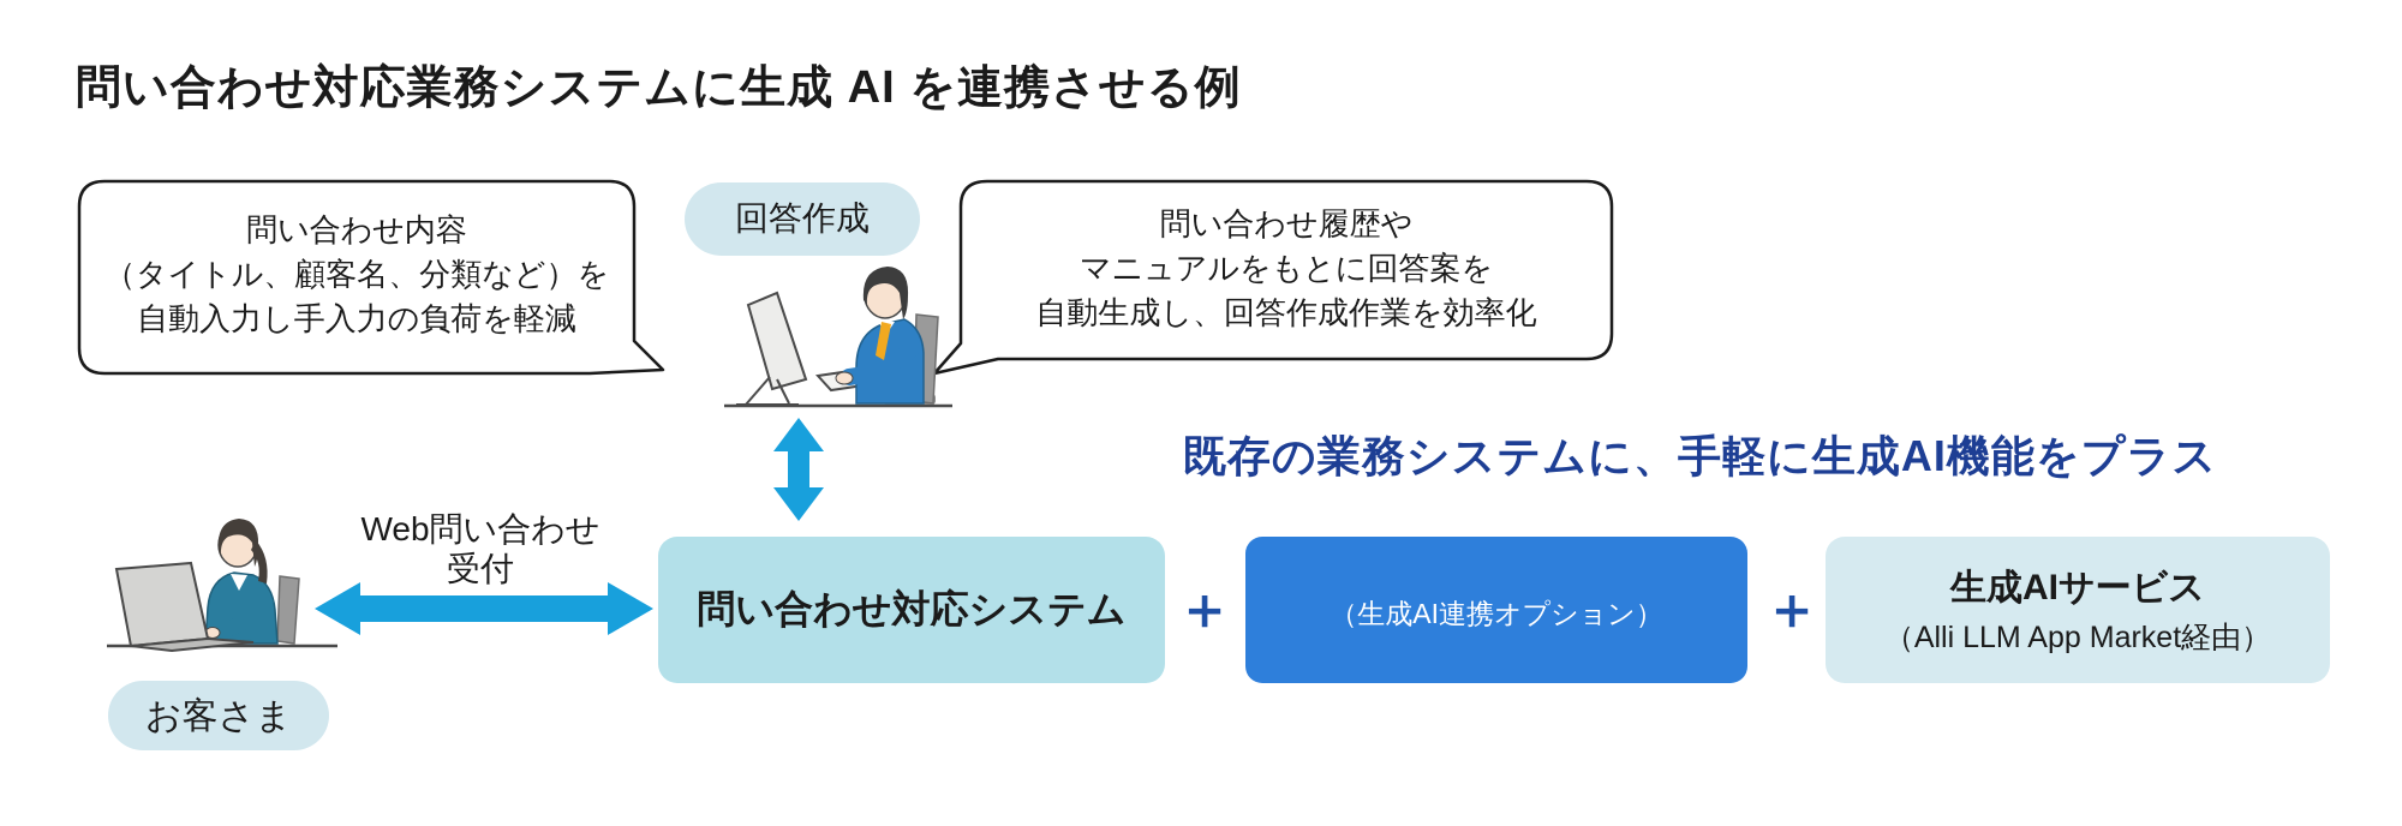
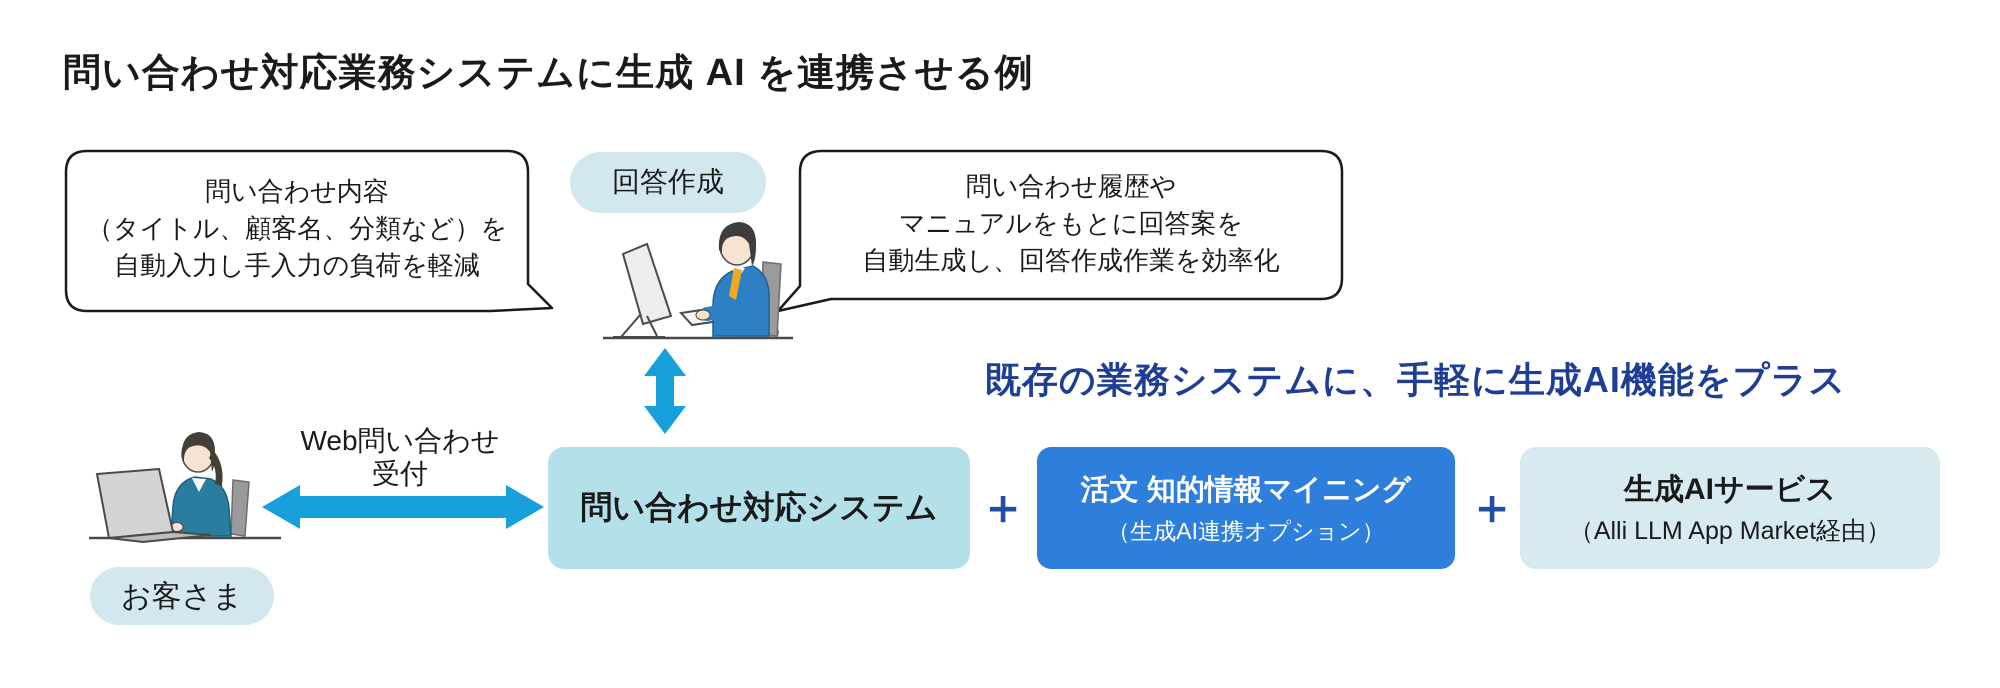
  問い合わせ対応業務システムに生成 AI を連携させる例
  問い合わせ内容
  （タイトル、顧客名、分類など）を
  自動入力し手入力の負荷を軽減
  回答作成
  問い合わせ履歴や
  マニュアルをもとに回答案を
  自動生成し、回答作成作業を効率化
  既存の業務システムに、手軽に生成AI機能をプラス
  Web問い合わせ
  受付
  お客さま
  問い合わせ対応システム
  ＋
+ 活文 知的情報マイニング
  （生成AI連携オプション）
  ＋
  生成AIサービス
  （Alli LLM App Market経由）
